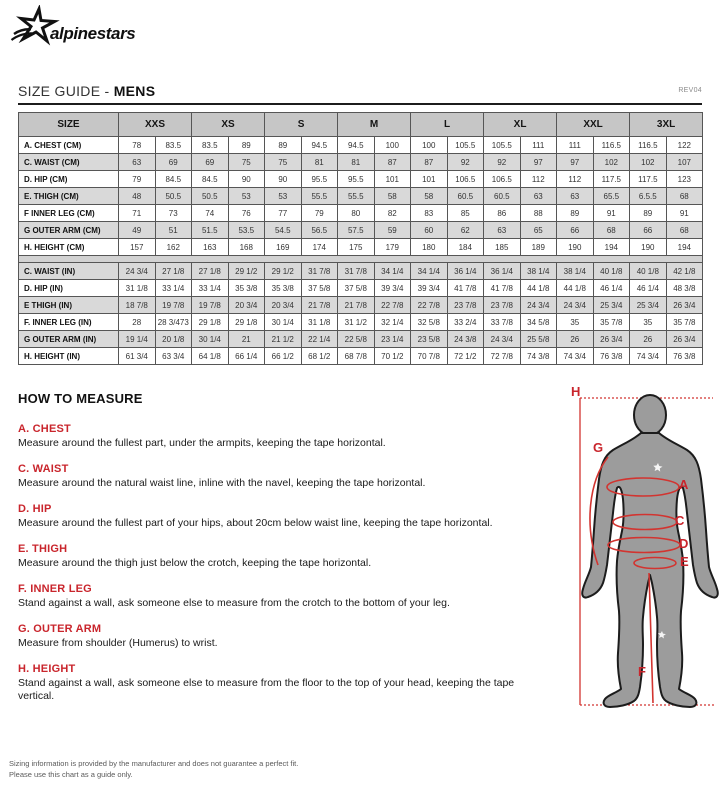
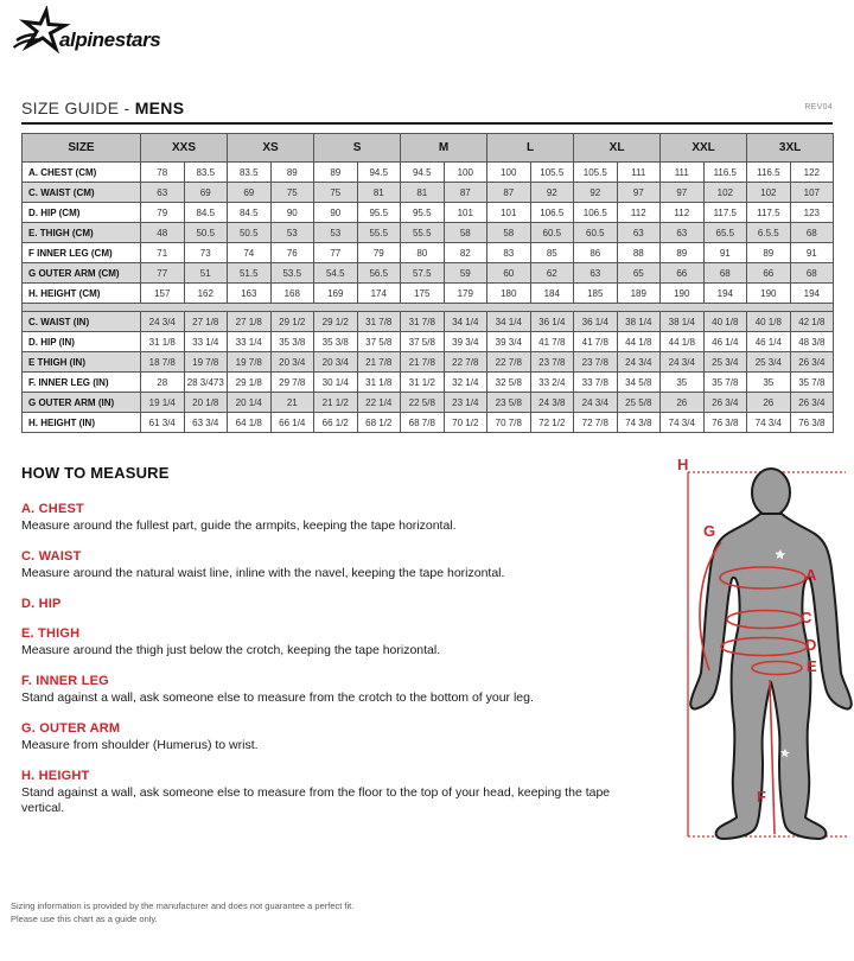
  alpinestars
  SIZE GUIDE - MENS
  SIZE	XXS	XS	S	M	L	XL	XXL	3XL
  A. CHEST (CM)	78	83.5	83.5	89	89	94.5	94.5	100	100	105.5	105.5	111	111	116.5	116.5	122
  C. WAIST (CM)	63	69	69	75	75	81	81	87	87	92	92	97	97	102	102	107
  D. HIP (CM)	79	84.5	84.5	90	90	95.5	95.5	101	101	106.5	106.5	112	112	117.5	117.5	123
  E. THIGH (CM)	48	50.5	50.5	53	53	55.5	55.5	58	58	60.5	60.5	63	63	65.5	6.5.5	68
  F INNER LEG (CM)	71	73	74	76	77	79	80	82	83	85	86	88	89	91	89	91
- G OUTER ARM (CM)	49	51	51.5	53.5	54.5	56.5	57.5	59	60	62	63	65	66	68	66	68
+ G OUTER ARM (CM)	77	51	51.5	53.5	54.5	56.5	57.5	59	60	62	63	65	66	68	66	68
  H. HEIGHT (CM)	157	162	163	168	169	174	175	179	180	184	185	189	190	194	190	194
  C. WAIST (IN)	24 3/4	27 1/8	27 1/8	29 1/2	29 1/2	31 7/8	31 7/8	34 1/4	34 1/4	36 1/4	36 1/4	38 1/4	38 1/4	40 1/8	40 1/8	42 1/8
  D. HIP (IN)	31 1/8	33 1/4	33 1/4	35 3/8	35 3/8	37 5/8	37 5/8	39 3/4	39 3/4	41 7/8	41 7/8	44 1/8	44 1/8	46 1/4	46 1/4	48 3/8
  E THIGH (IN)	18 7/8	19 7/8	19 7/8	20 3/4	20 3/4	21 7/8	21 7/8	22 7/8	22 7/8	23 7/8	23 7/8	24 3/4	24 3/4	25 3/4	25 3/4	26 3/4
- F. INNER LEG (IN)	28	28 3/473	29 1/8	29 1/8	30 1/4	31 1/8	31 1/2	32 1/4	32 5/8	33 2/4	33 7/8	34 5/8	35	35 7/8	35	35 7/8
+ F. INNER LEG (IN)	28	28 3/473	29 1/8	29 7/8	30 1/4	31 1/8	31 1/2	32 1/4	32 5/8	33 2/4	33 7/8	34 5/8	35	35 7/8	35	35 7/8
- G OUTER ARM (IN)	19 1/4	20 1/8	30 1/4	21	21 1/2	22 1/4	22 5/8	23 1/4	23 5/8	24 3/8	24 3/4	25 5/8	26	26 3/4	26	26 3/4
+ G OUTER ARM (IN)	19 1/4	20 1/8	20 1/4	21	21 1/2	22 1/4	22 5/8	23 1/4	23 5/8	24 3/8	24 3/4	25 5/8	26	26 3/4	26	26 3/4
  H. HEIGHT (IN)	61 3/4	63 3/4	64 1/8	66 1/4	66 1/2	68 1/2	68 7/8	70 1/2	70 7/8	72 1/2	72 7/8	74 3/8	74 3/4	76 3/8	74 3/4	76 3/8
  HOW TO MEASURE
  A. CHEST
- Measure around the fullest part, under the armpits, keeping the tape horizontal.
+ Measure around the fullest part, guide the armpits, keeping the tape horizontal.
  C. WAIST
  Measure around the natural waist line, inline with the navel, keeping the tape horizontal.
  D. HIP
- Measure around the fullest part of your hips, about 20cm below waist line, keeping the tape horizontal.
  E. THIGH
  Measure around the thigh just below the crotch, keeping the tape horizontal.
  F. INNER LEG
  Stand against a wall, ask someone else to measure from the crotch to the bottom of your leg.
  G. OUTER ARM
  Measure from shoulder (Humerus) to wrist.
  H. HEIGHT
  Stand against a wall, ask someone else to measure from the floor to the top of your head, keeping the tape vertical.
  H
  G
  A
  C
  D
  E
  F
  Sizing information is provided by the manufacturer and does not guarantee a perfect fit.
  Please use this chart as a guide only.
